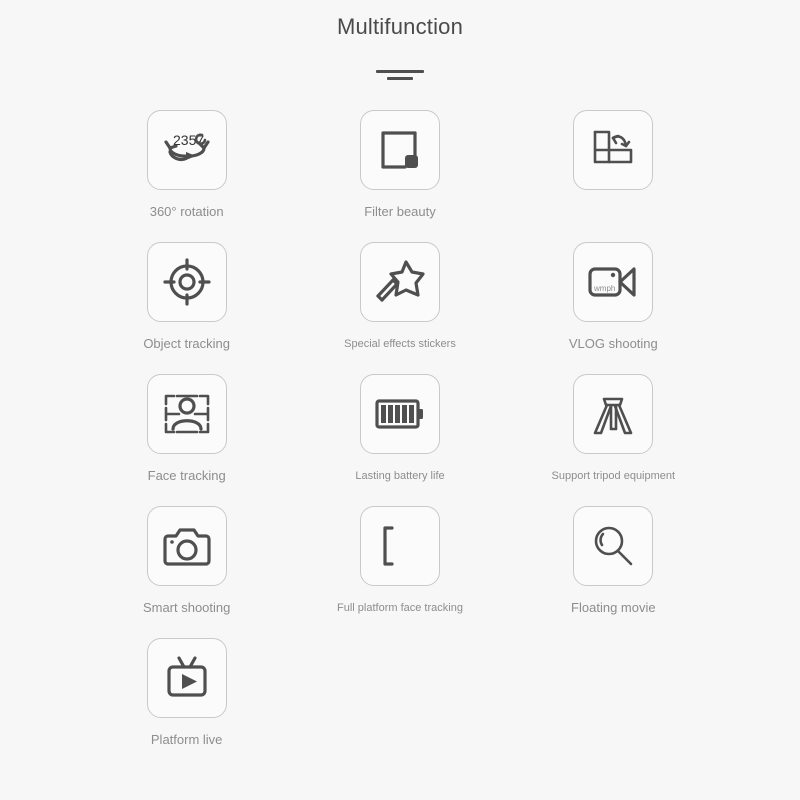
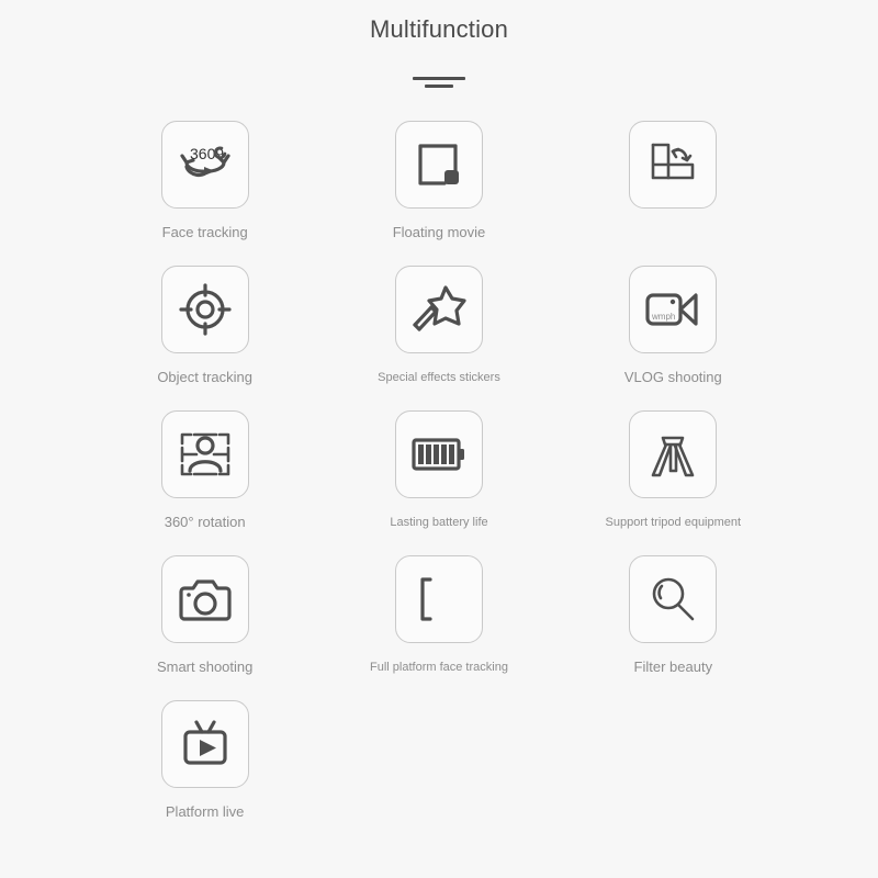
  Multifunction
- 2357
+ 3609
- 360° rotation
+ Face tracking
- Filter beauty
+ Floating movie
  Object tracking
  Special effects stickers
  wmph
  VLOG shooting
- Face tracking
+ 360° rotation
  Lasting battery life
  Support tripod equipment
  Smart shooting
  Full platform face tracking
- Floating movie
+ Filter beauty
  Platform live
